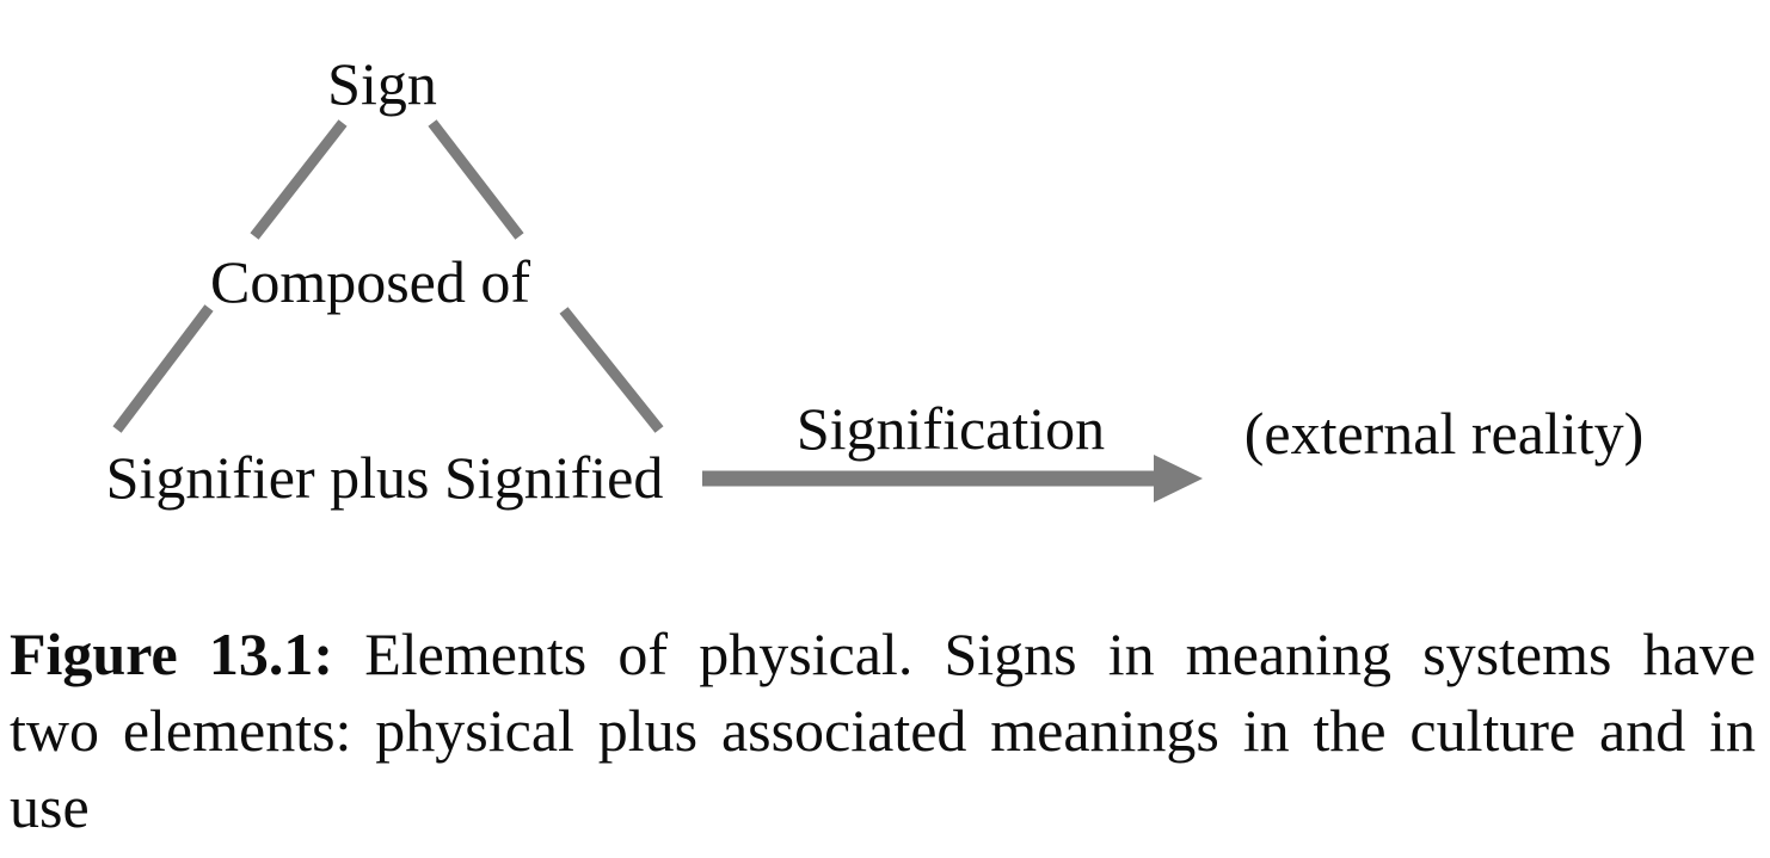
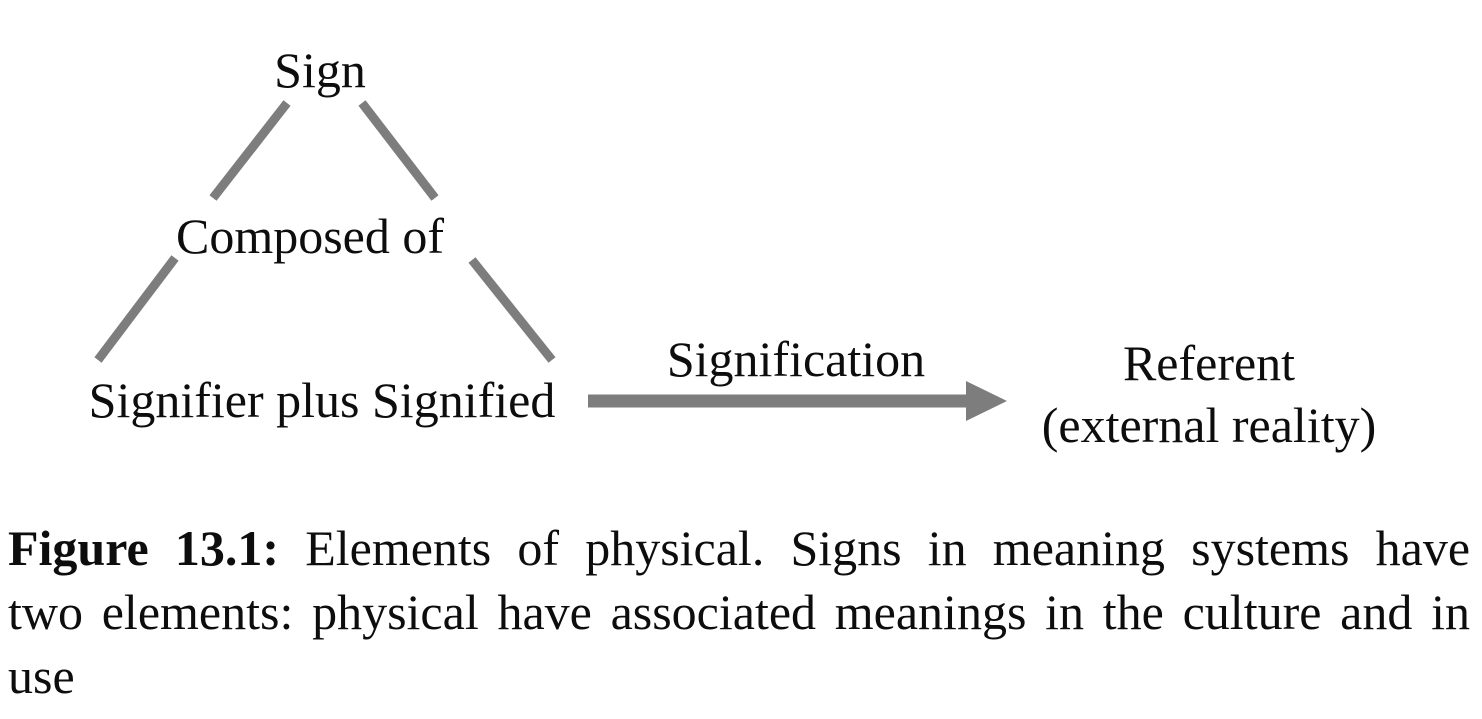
  Sign
  Composed of
  Signifier plus Signified
  Signification
+ Referent
  (external reality)
  Figure 13.1: Elements of physical. Signs in meaning systems have
- two elements: physical plus associated meanings in the culture and in
+ two elements: physical have associated meanings in the culture and in
  use
